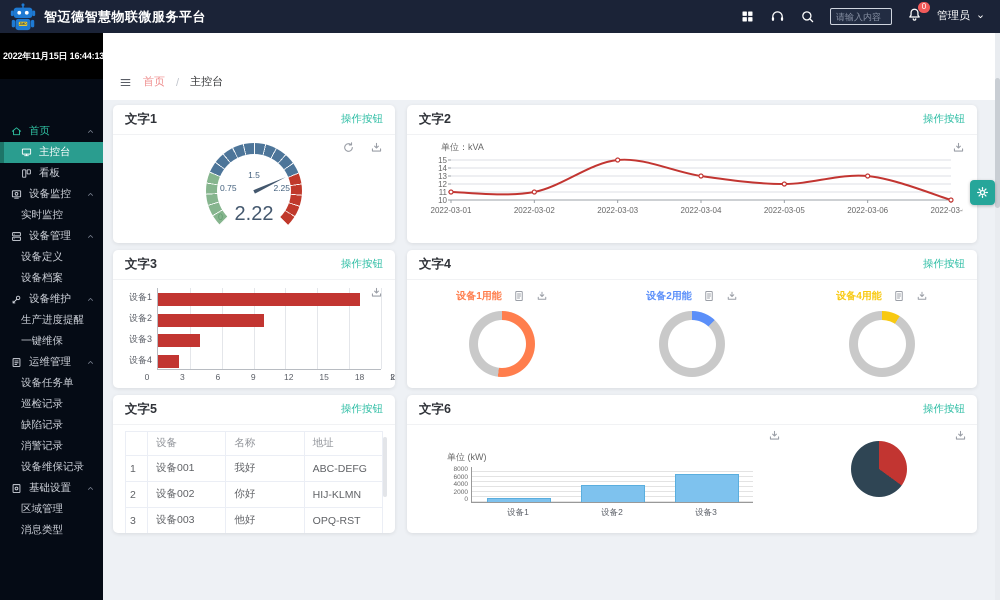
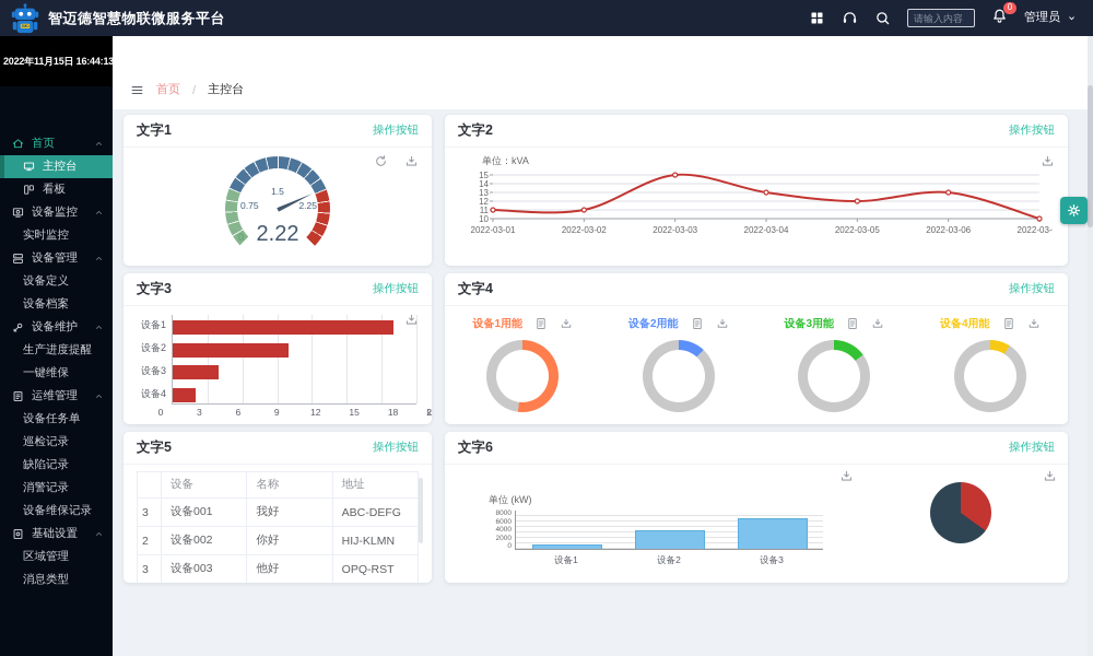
  智迈德智慧物联微服务平台
  请输入内容
  0
  管理员
  2022年11月15日 16:44:13
  首页
  主控台
  看板
  设备监控
  实时监控
  设备管理
  设备定义
  设备档案
  设备维护
  生产进度提醒
  一键维保
  运维管理
  设备任务单
  巡检记录
  缺陷记录
  消警记录
  设备维保记录
  基础设置
  区域管理
  消息类型
  首页
  /
  主控台
  文字1
  操作按钮
  1.5
  0.75
  2.25
  0
  3
  2.22
  文字2
  操作按钮
  单位：kVA
  10
  11
  12
  13
  14
  15
  2022-03-01
  2022-03-02
  2022-03-03
  2022-03-04
  2022-03-05
  2022-03-06
  2022-03-
  文字3
  操作按钮
  设备1
  设备2
  设备3
  设备4
  0
  3
  6
  9
  12
  15
  18
  文字4
  操作按钮
  设备1用能
  设备2用能
+ 设备3用能
  设备4用能
  文字5
  操作按钮
  	设备	名称	地址
- 1	设备001	我好	ABC-DEFG
+ 3	设备001	我好	ABC-DEFG
  2	设备002	你好	HIJ-KLMN
  3	设备003	他好	OPQ-RST
  文字6
  操作按钮
  单位 (kW)
  设备1
  设备2
  设备3
